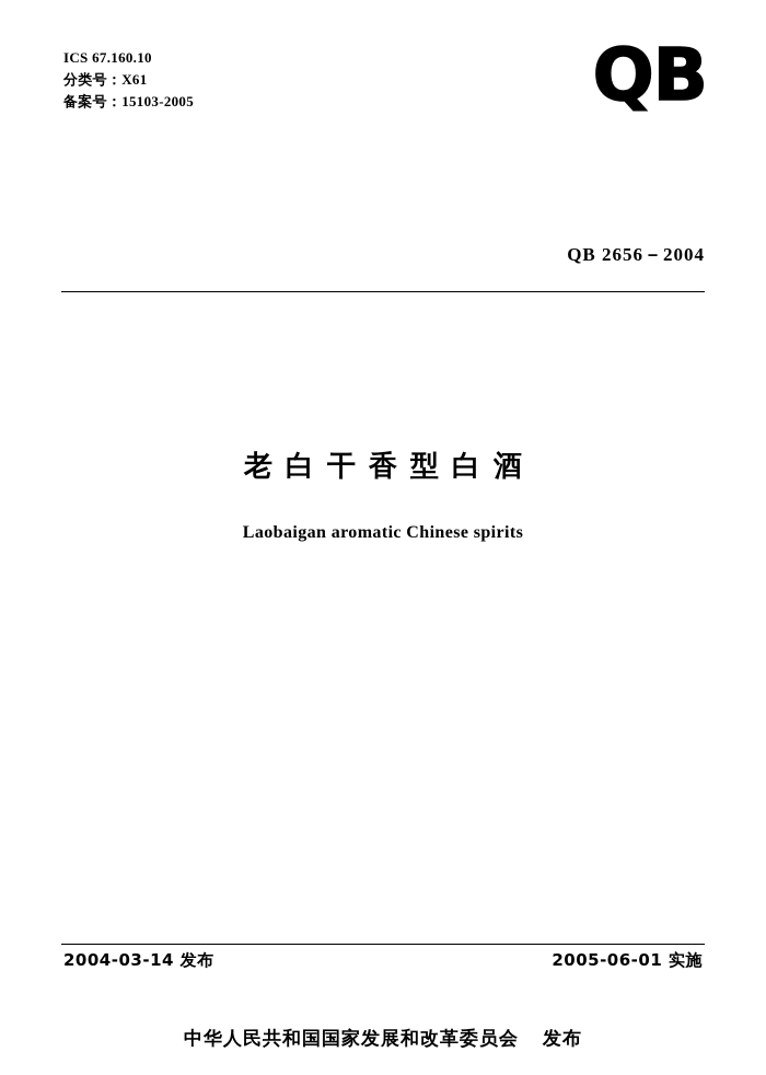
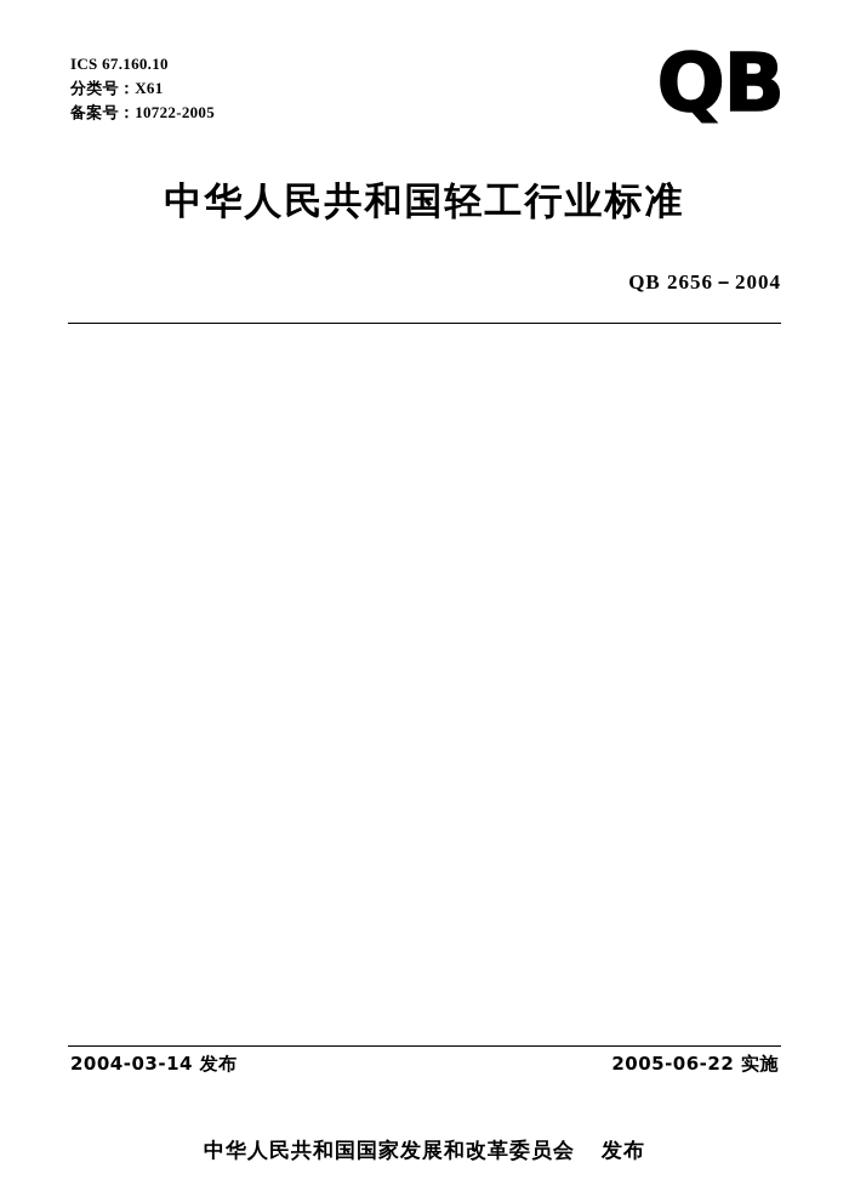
  ICS 67.160.10
  分类号：X61
- 备案号：15103-2005
+ 备案号：10722-2005
  QB
+ 中华人民共和国轻工行业标准
  QB 2656－2004
- 老白干香型白酒
- Laobaigan aromatic Chinese spirits
  2004-03-14 发布
- 2005-06-01 实施
+ 2005-06-22 实施
  中华人民共和国国家发展和改革委员会 发布
